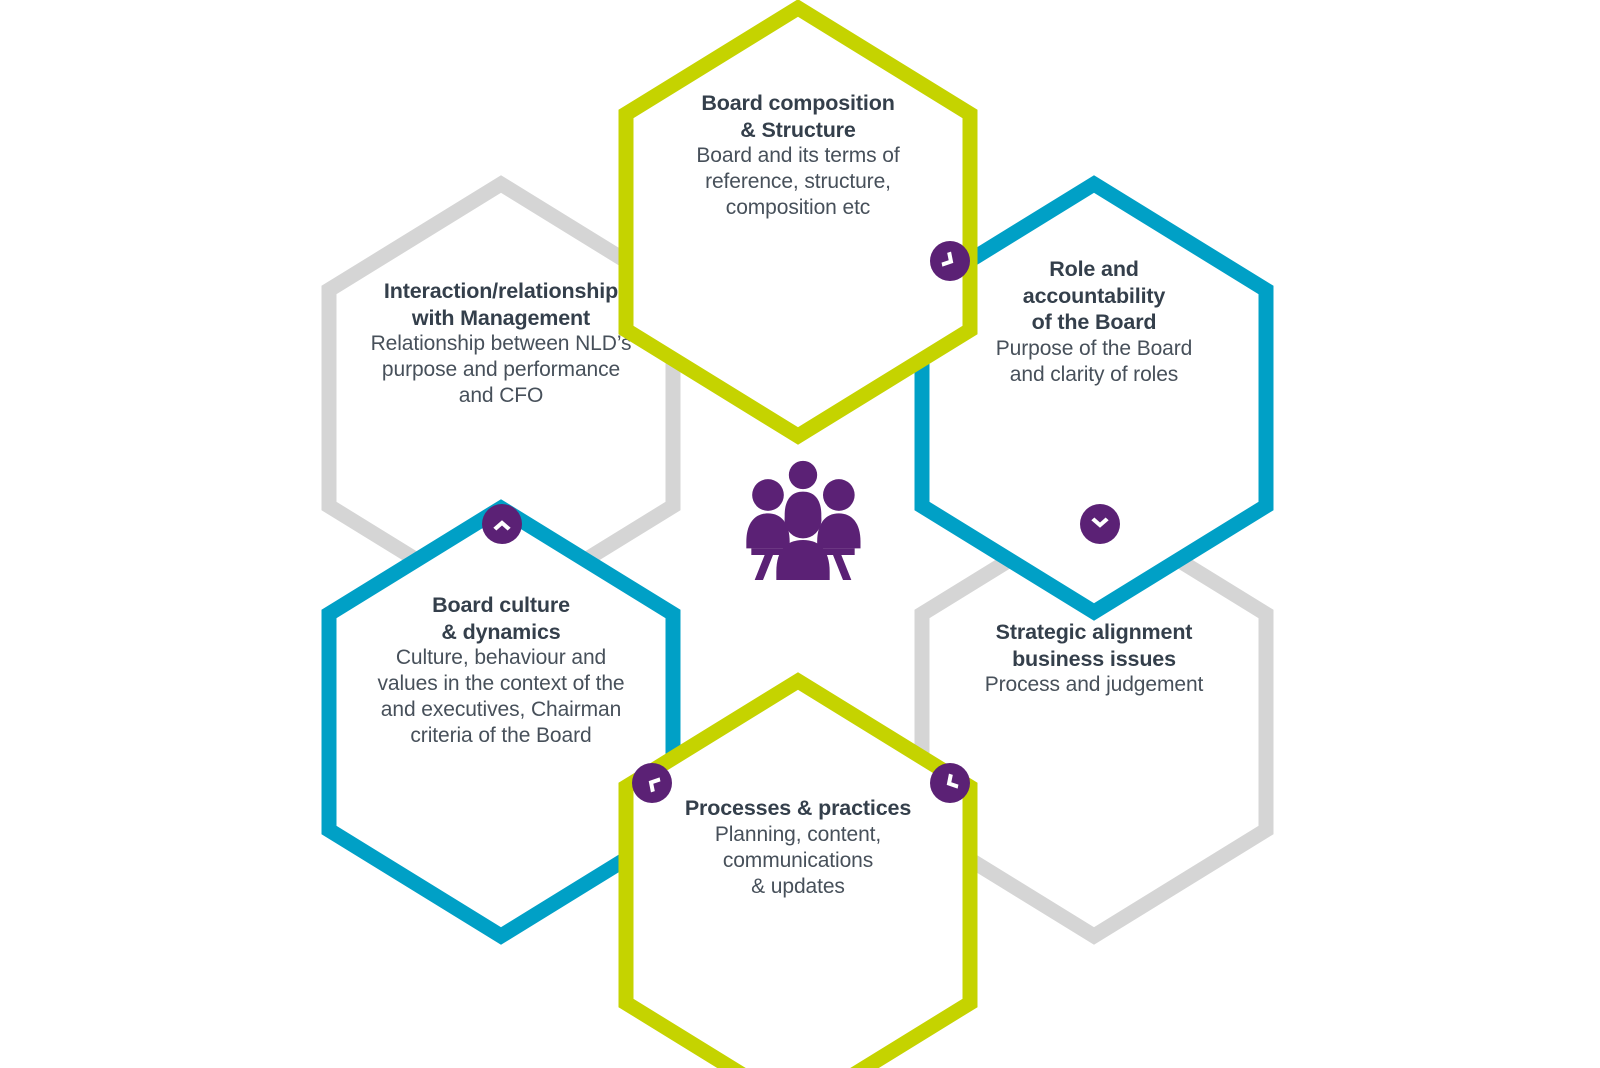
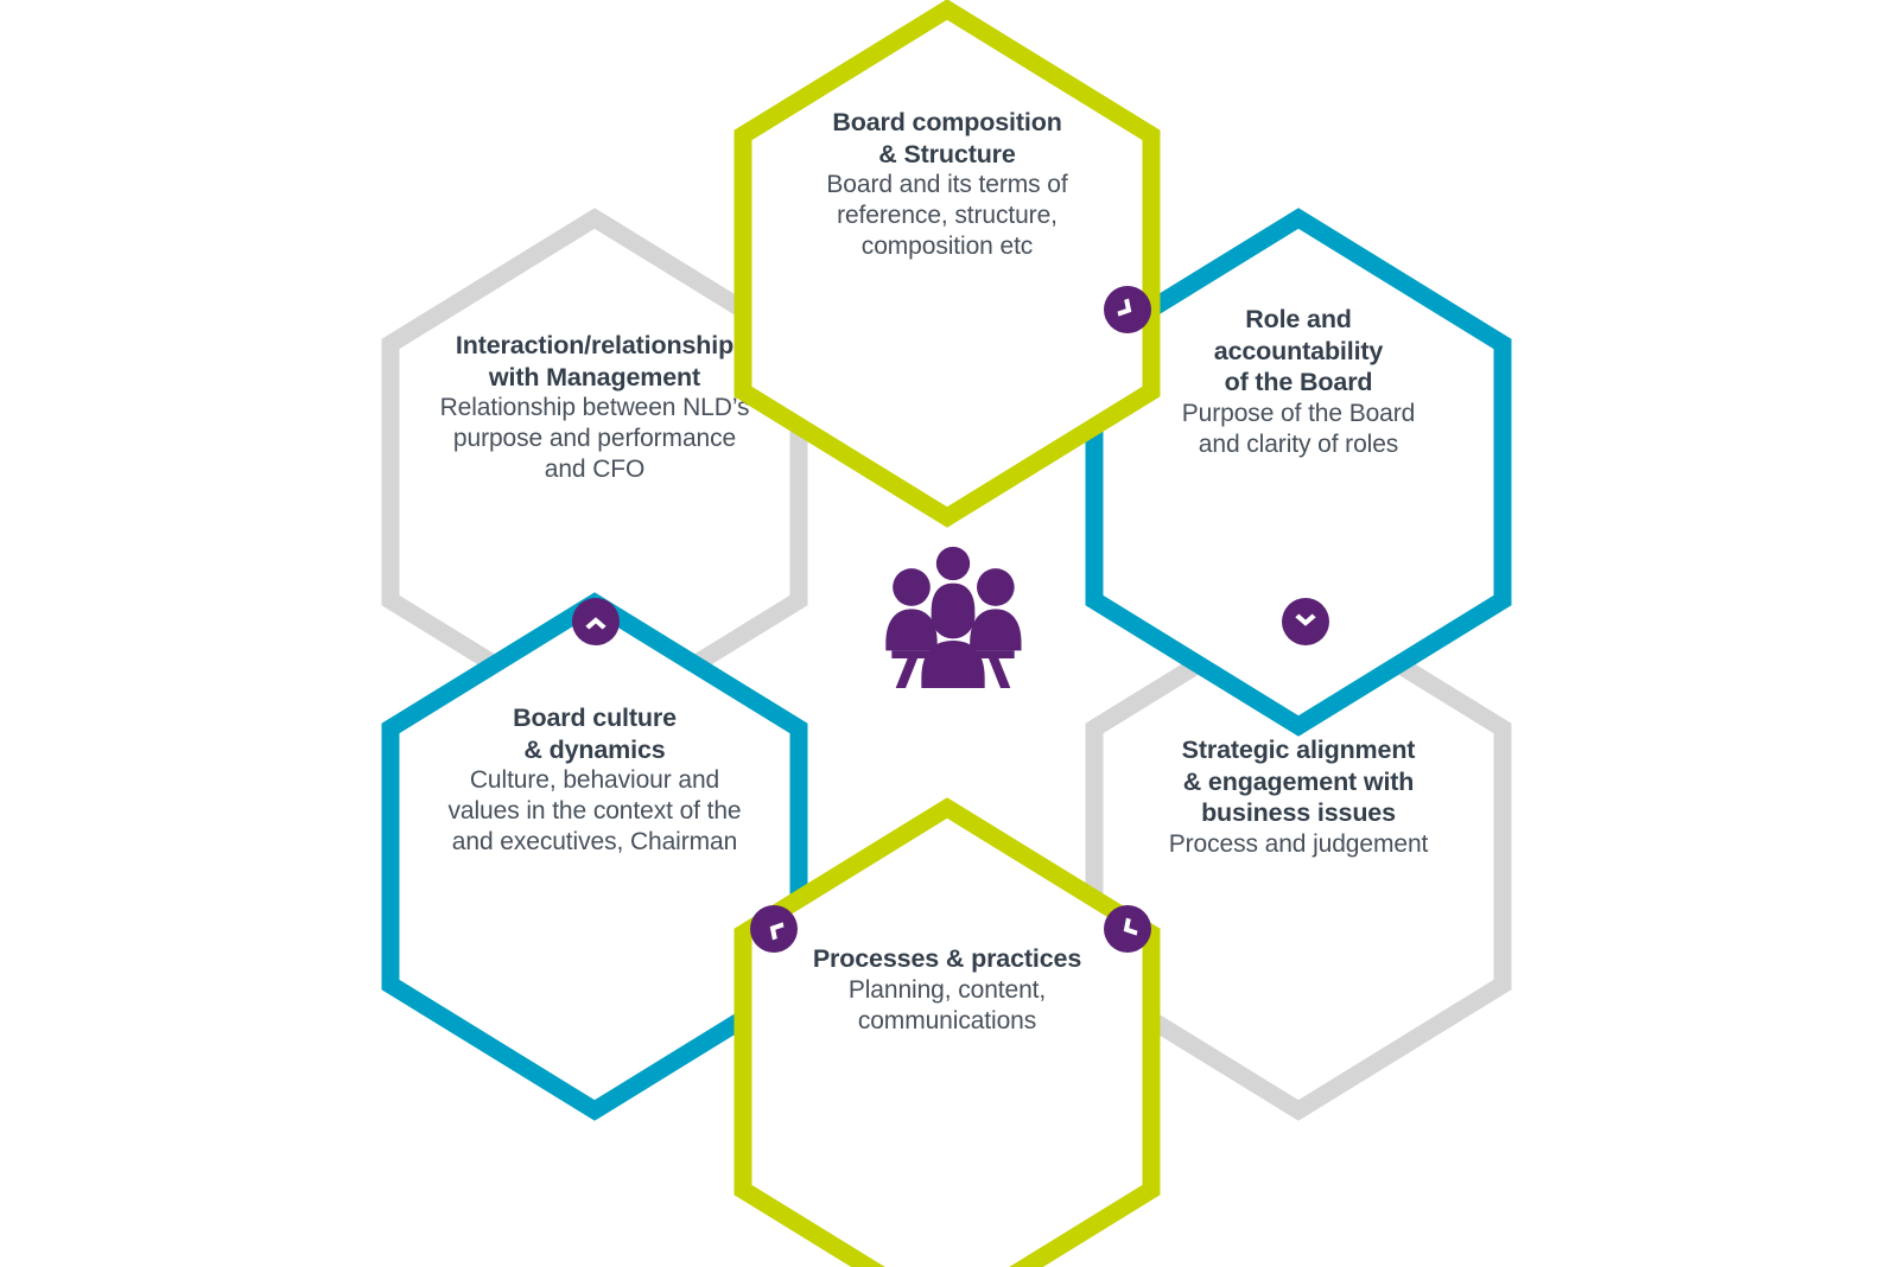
  Interaction/relationship
  with Management
  Relationship between NLD’s
  purpose and performance
  and CFO
  Board culture
  & dynamics
  Culture, behaviour and
  values in the context of the
  and executives, Chairman
- criteria of the Board
  Strategic alignment
+ & engagement with
  business issues
  Process and judgement
  Role and
  accountability
  of the Board
  Purpose of the Board
  and clarity of roles
  Board composition
  & Structure
  Board and its terms of
  reference, structure,
  composition etc
  Processes & practices
  Planning, content,
  communications
- & updates
